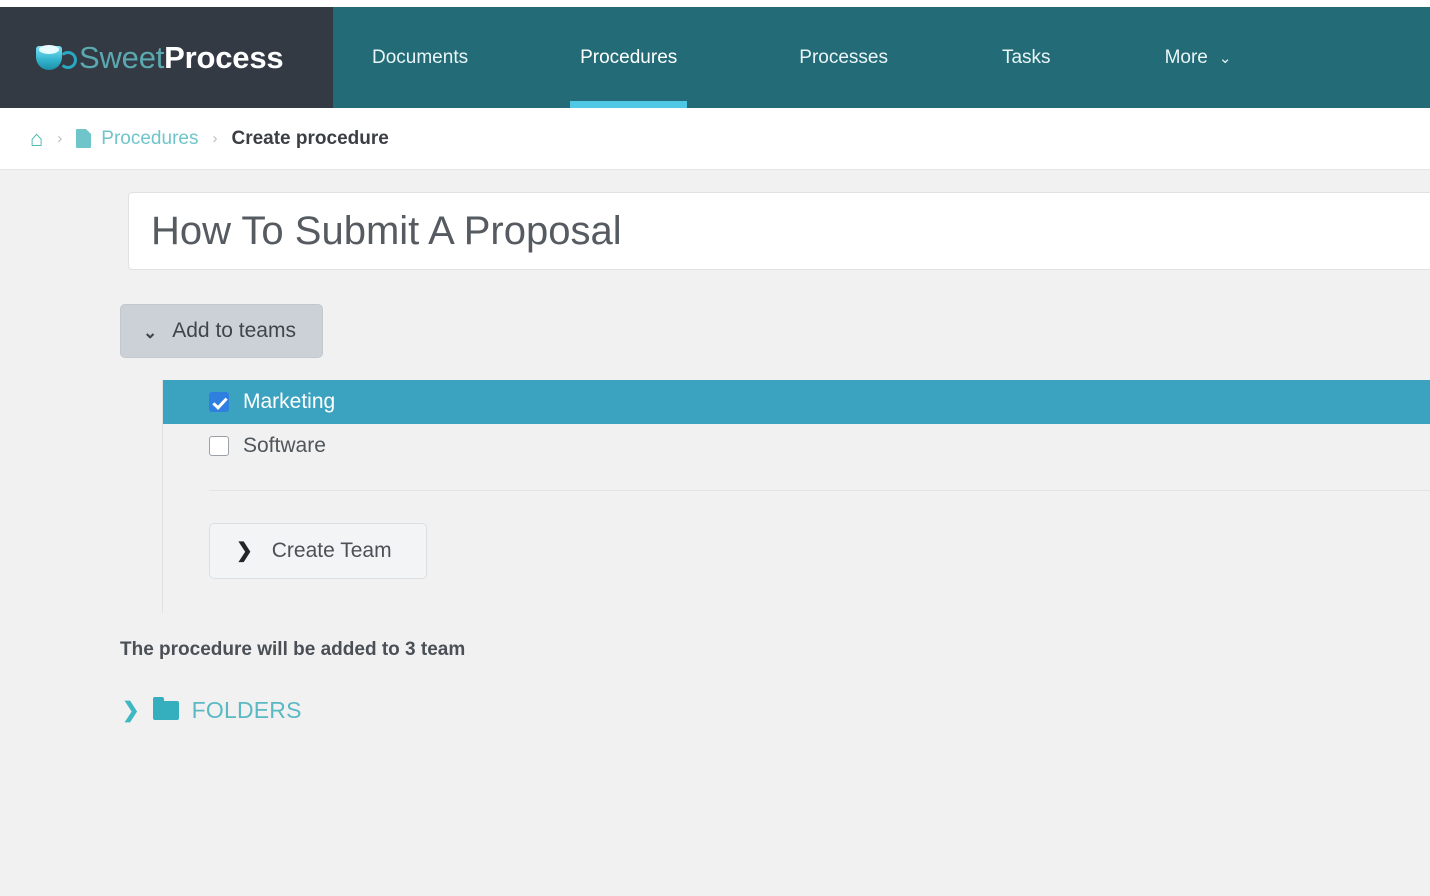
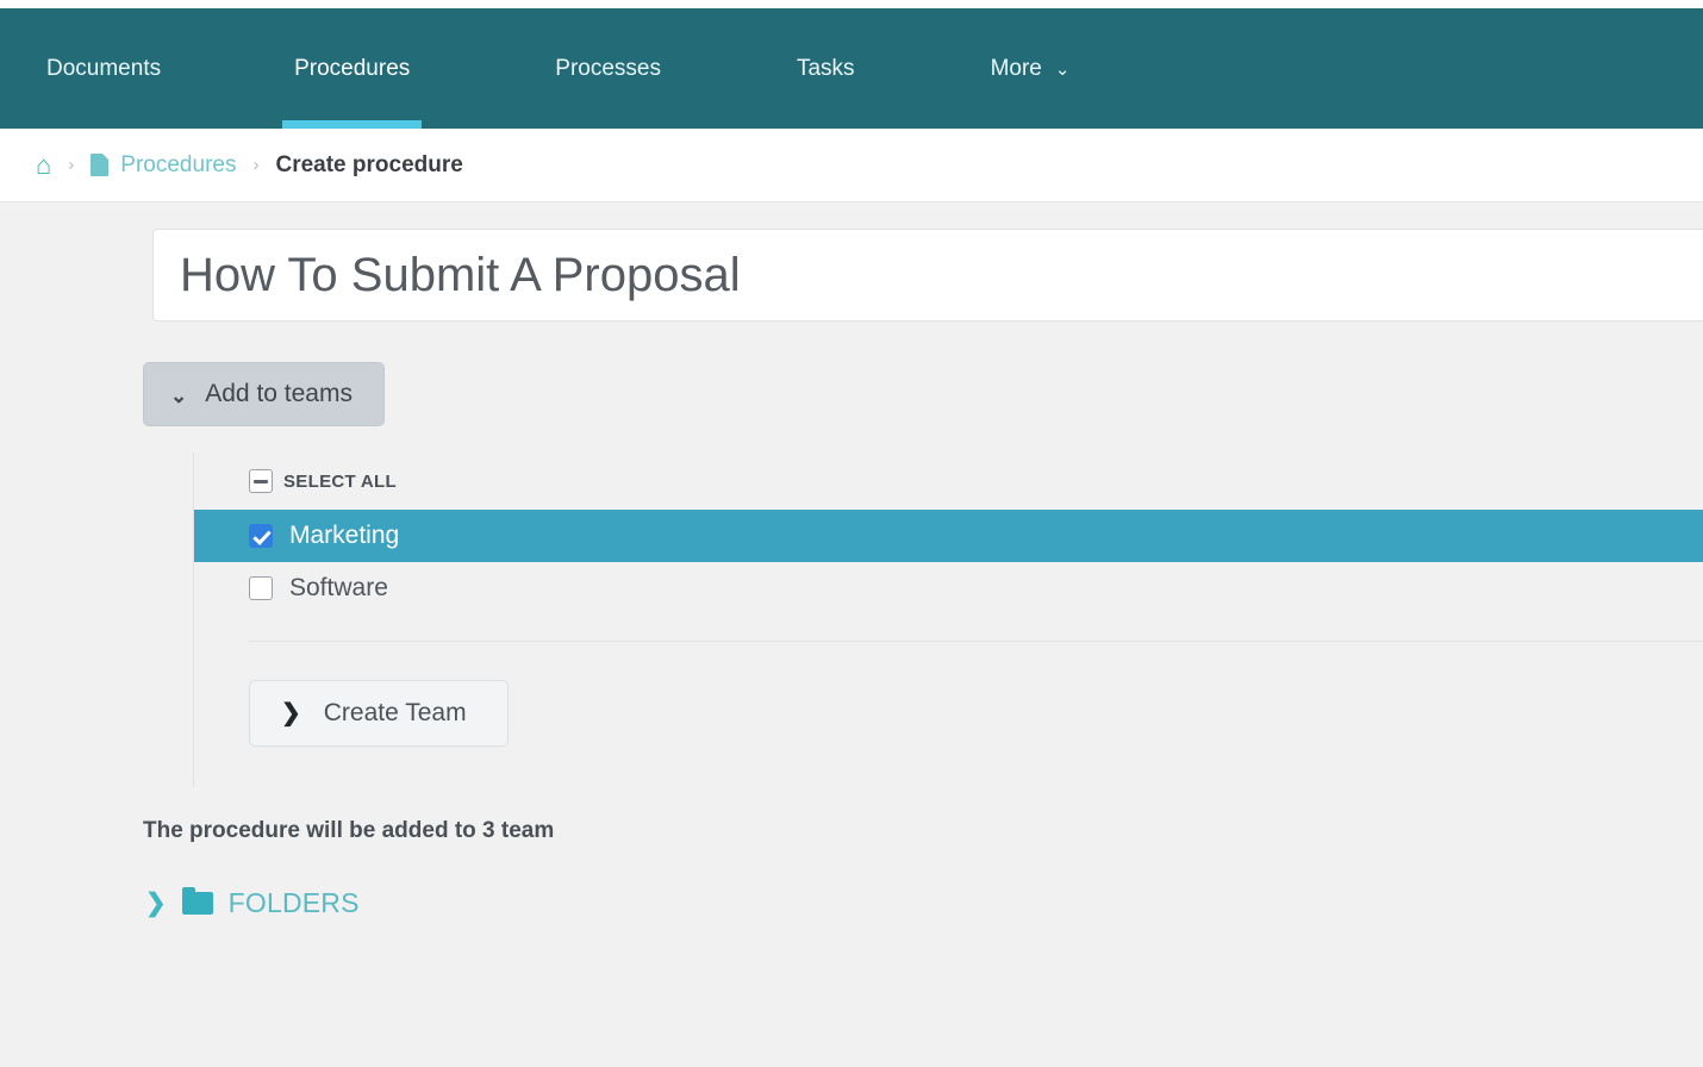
- SweetProcess
  Documents
  Procedures
  Processes
  Tasks
  More
  ⌄
  ⌂
  ›
  Procedures
  ›
  Create procedure
  How To Submit A Proposal
  ⌄
  Add to teams
+ SELECT ALL
  Marketing
  Software
  ❯
  Create Team
  The procedure will be added to 3 team
  ❯
  FOLDERS
